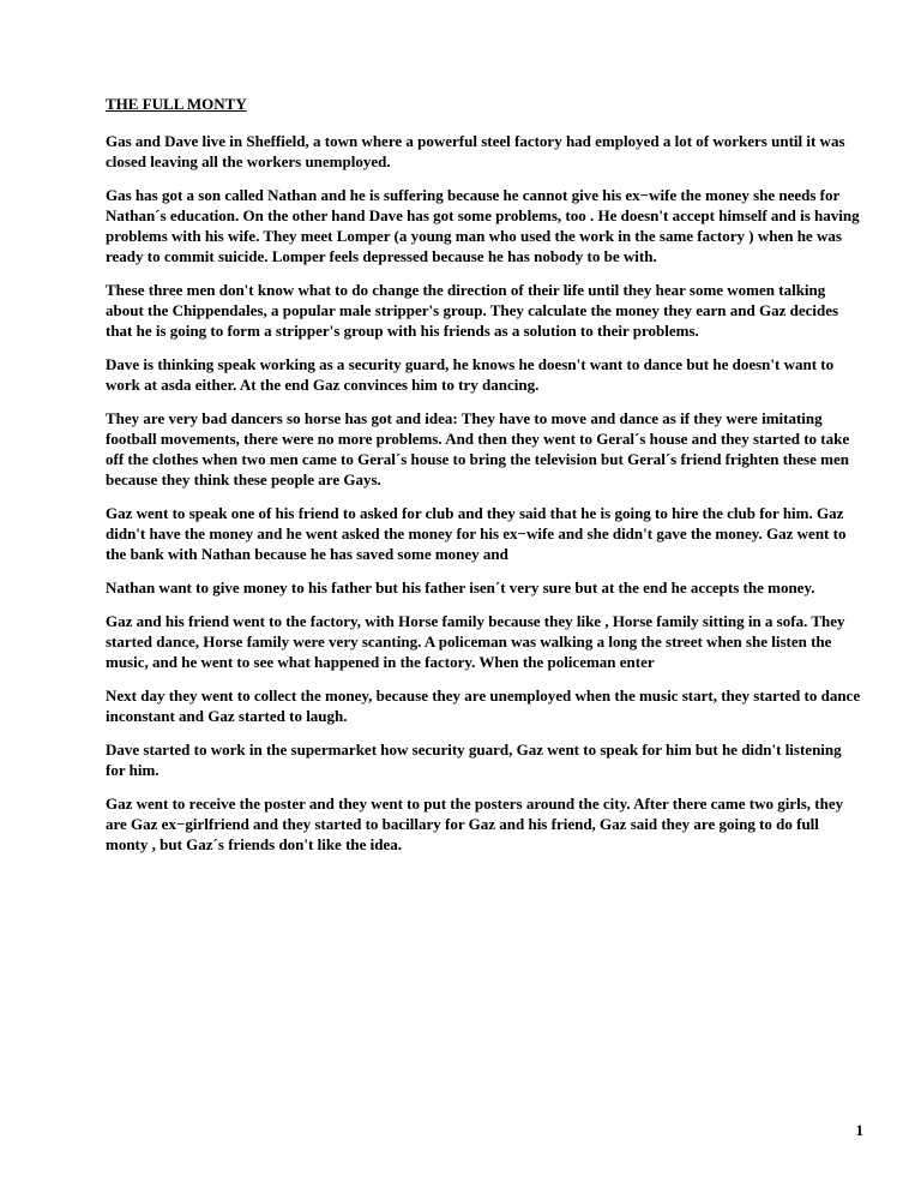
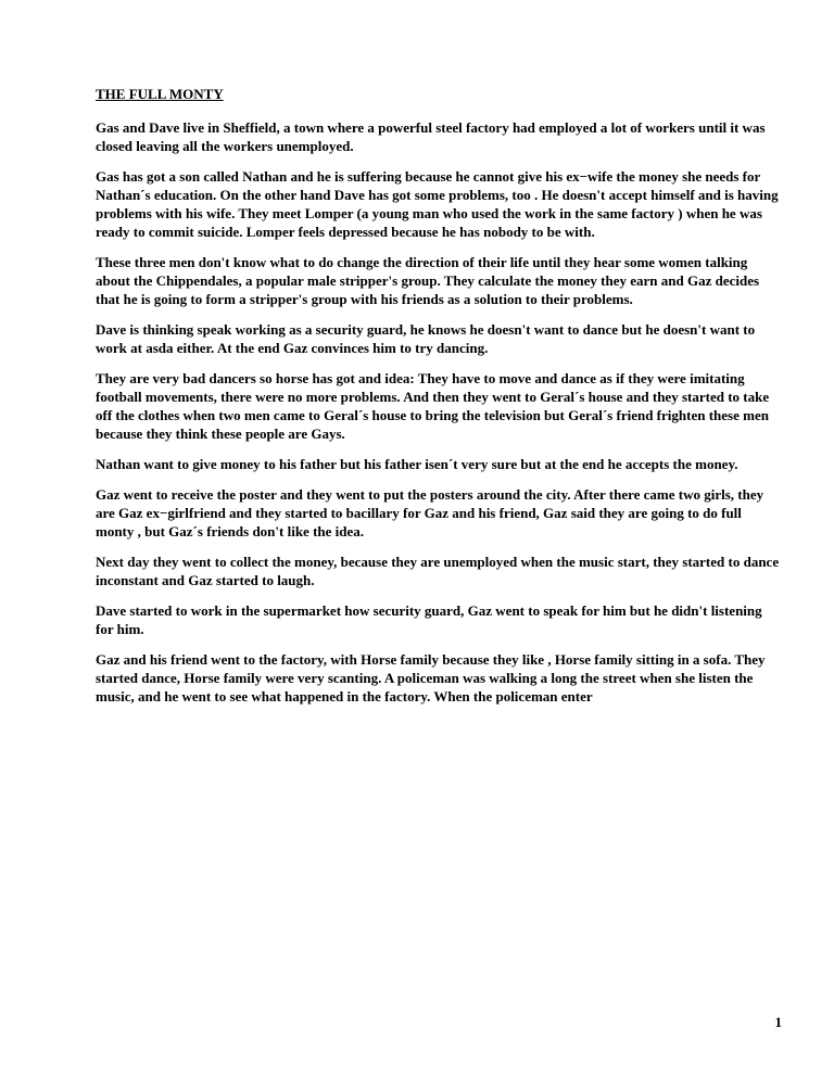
  THE FULL MONTY
  Gas and Dave live in Sheffield, a town where a powerful steel factory had employed a lot of workers until it was closed leaving all the workers unemployed.
  Gas has got a son called Nathan and he is suffering because he cannot give his ex−wife the money she needs for Nathan´s education. On the other hand Dave has got some problems, too . He doesn't accept himself and is having problems with his wife. They meet Lomper (a young man who used the work in the same factory ) when he was ready to commit suicide. Lomper feels depressed because he has nobody to be with.
  These three men don't know what to do change the direction of their life until they hear some women talking about the Chippendales, a popular male stripper's group. They calculate the money they earn and Gaz decides that he is going to form a stripper's group with his friends as a solution to their problems.
  Dave is thinking speak working as a security guard, he knows he doesn't want to dance but he doesn't want to work at asda either. At the end Gaz convinces him to try dancing.
  They are very bad dancers so horse has got and idea: They have to move and dance as if they were imitating football movements, there were no more problems. And then they went to Geral´s house and they started to take off the clothes when two men came to Geral´s house to bring the television but Geral´s friend frighten these men because they think these people are Gays.
- Gaz went to speak one of his friend to asked for club and they said that he is going to hire the club for him. Gaz didn't have the money and he went asked the money for his ex−wife and she didn't gave the money. Gaz went to the bank with Nathan because he has saved some money and
  Nathan want to give money to his father but his father isen´t very sure but at the end he accepts the money.
- Gaz and his friend went to the factory, with Horse family because they like , Horse family sitting in a sofa. They started dance, Horse family were very scanting. A policeman was walking a long the street when she listen the music, and he went to see what happened in the factory. When the policeman enter
+ Gaz went to receive the poster and they went to put the posters around the city. After there came two girls, they are Gaz ex−girlfriend and they started to bacillary for Gaz and his friend, Gaz said they are going to do full monty , but Gaz´s friends don't like the idea.
  Next day they went to collect the money, because they are unemployed when the music start, they started to dance inconstant and Gaz started to laugh.
  Dave started to work in the supermarket how security guard, Gaz went to speak for him but he didn't listening for him.
- Gaz went to receive the poster and they went to put the posters around the city. After there came two girls, they are Gaz ex−girlfriend and they started to bacillary for Gaz and his friend, Gaz said they are going to do full monty , but Gaz´s friends don't like the idea.
+ Gaz and his friend went to the factory, with Horse family because they like , Horse family sitting in a sofa. They started dance, Horse family were very scanting. A policeman was walking a long the street when she listen the music, and he went to see what happened in the factory. When the policeman enter
  1
